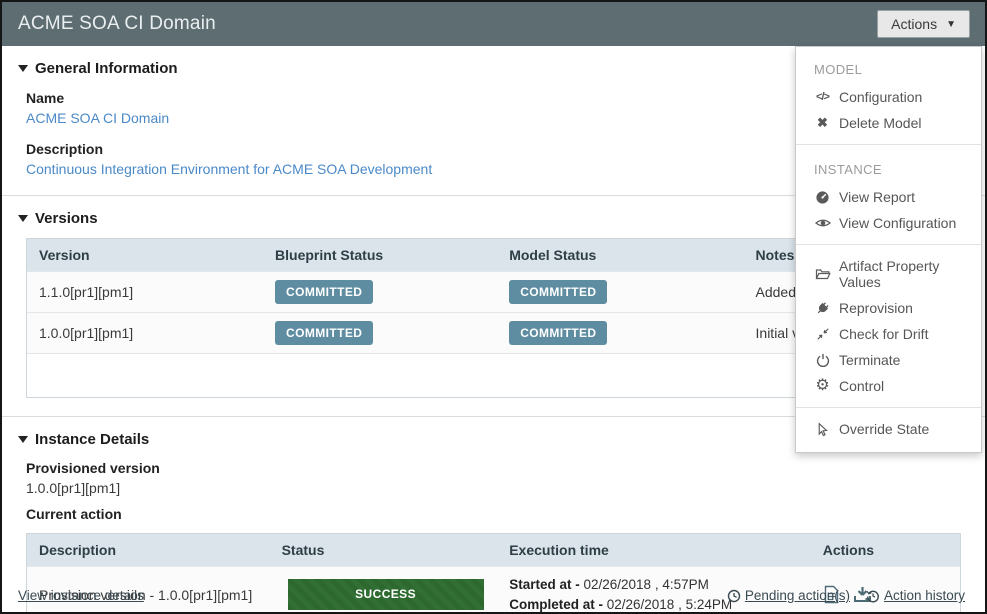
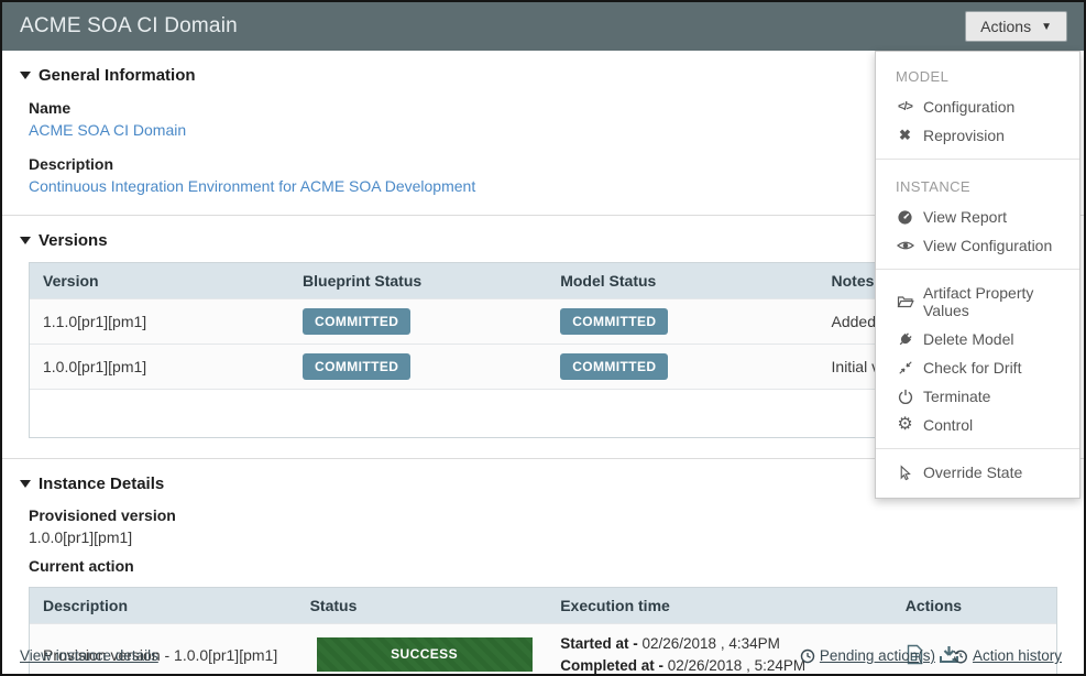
  ACME SOA CI Domain
  Actions
  ▼
  General Information
  Name
  ACME SOA CI Domain
  Description
  Continuous Integration Environment for ACME SOA Development
  Versions
  Version
  Blueprint Status
  Model Status
  Notes
  1.1.0[pr1][pm1]
  COMMITTED
  COMMITTED
  Added
  1.0.0[pr1][pm1]
  COMMITTED
  COMMITTED
  Initial
  Instance Details
  Provisioned version
  1.0.0[pr1][pm1]
  Current action
  Description
  Status
  Execution time
  Actions
  Provision version - 1.0.0[pr1][pm1]
  SUCCESS
- Started at - 02/26/2018 , 4:57PM
+ Started at - 02/26/2018 , 4:34PM
  Completed at - 02/26/2018 , 5:24PM
  View instance details
  Pending action(s)
  Action history
  MODEL
  </>
  Configuration
  ✖
- Delete Model
+ Reprovision
  INSTANCE
  View Report
  View Configuration
  Artifact Property Values
- Reprovision
+ Delete Model
  Check for Drift
  Terminate
  ⚙
  Control
  Override State
